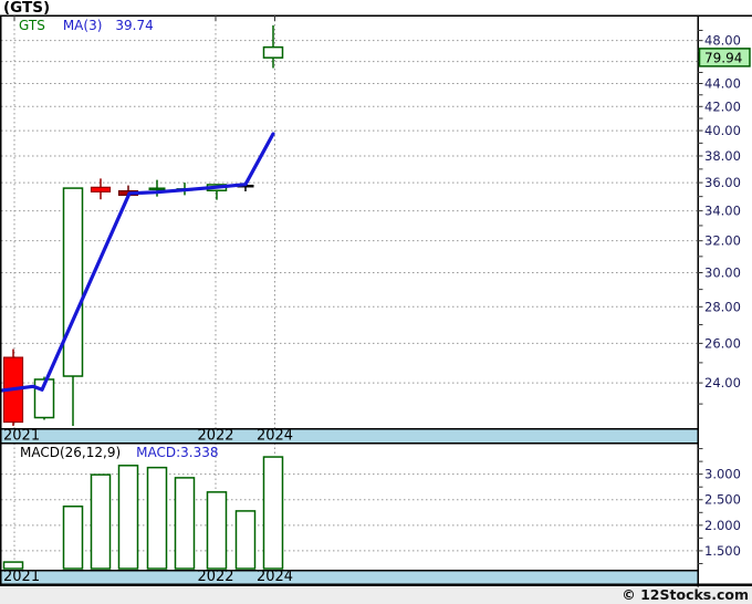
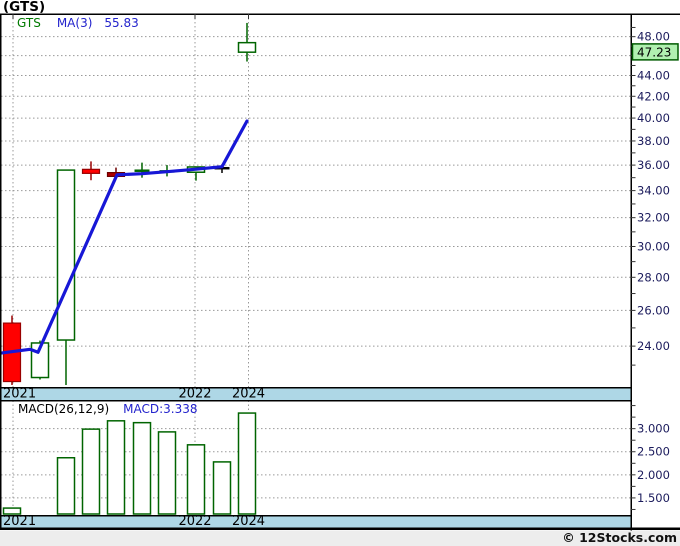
  (GTS)
- GTS MA(3) 39.74
+ GTS MA(3) 55.83
  MACD(26,12,9) MACD:3.338
  © 12Stocks.com
  24.00
  26.00
  28.00
  30.00
  32.00
  34.00
  36.00
  38.00
  40.00
  42.00
  44.00
  48.00
  1.500
  2.000
  2.500
  3.000
  2021
  2022
  2024
  2021
  2022
  2024
- 79.94
+ 47.23
